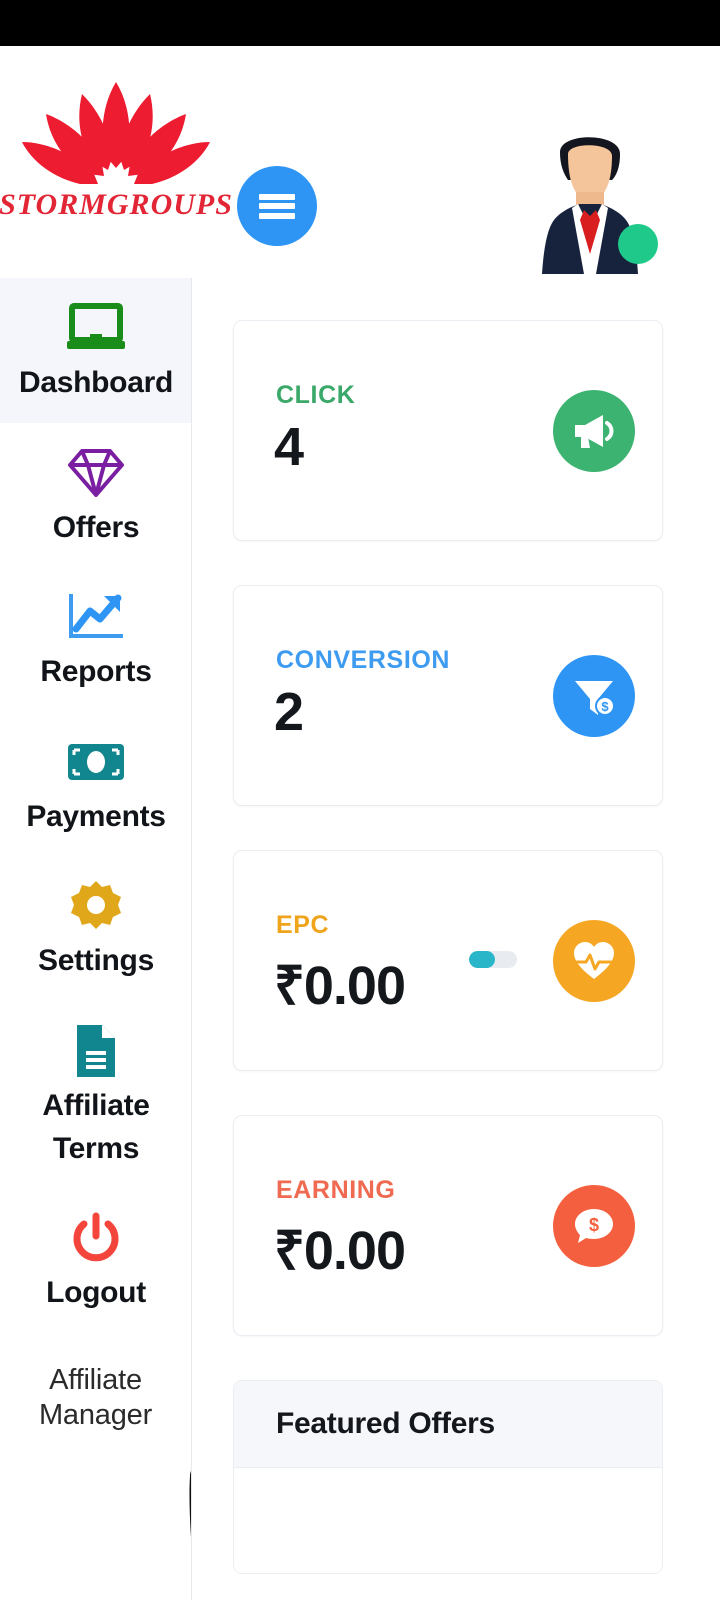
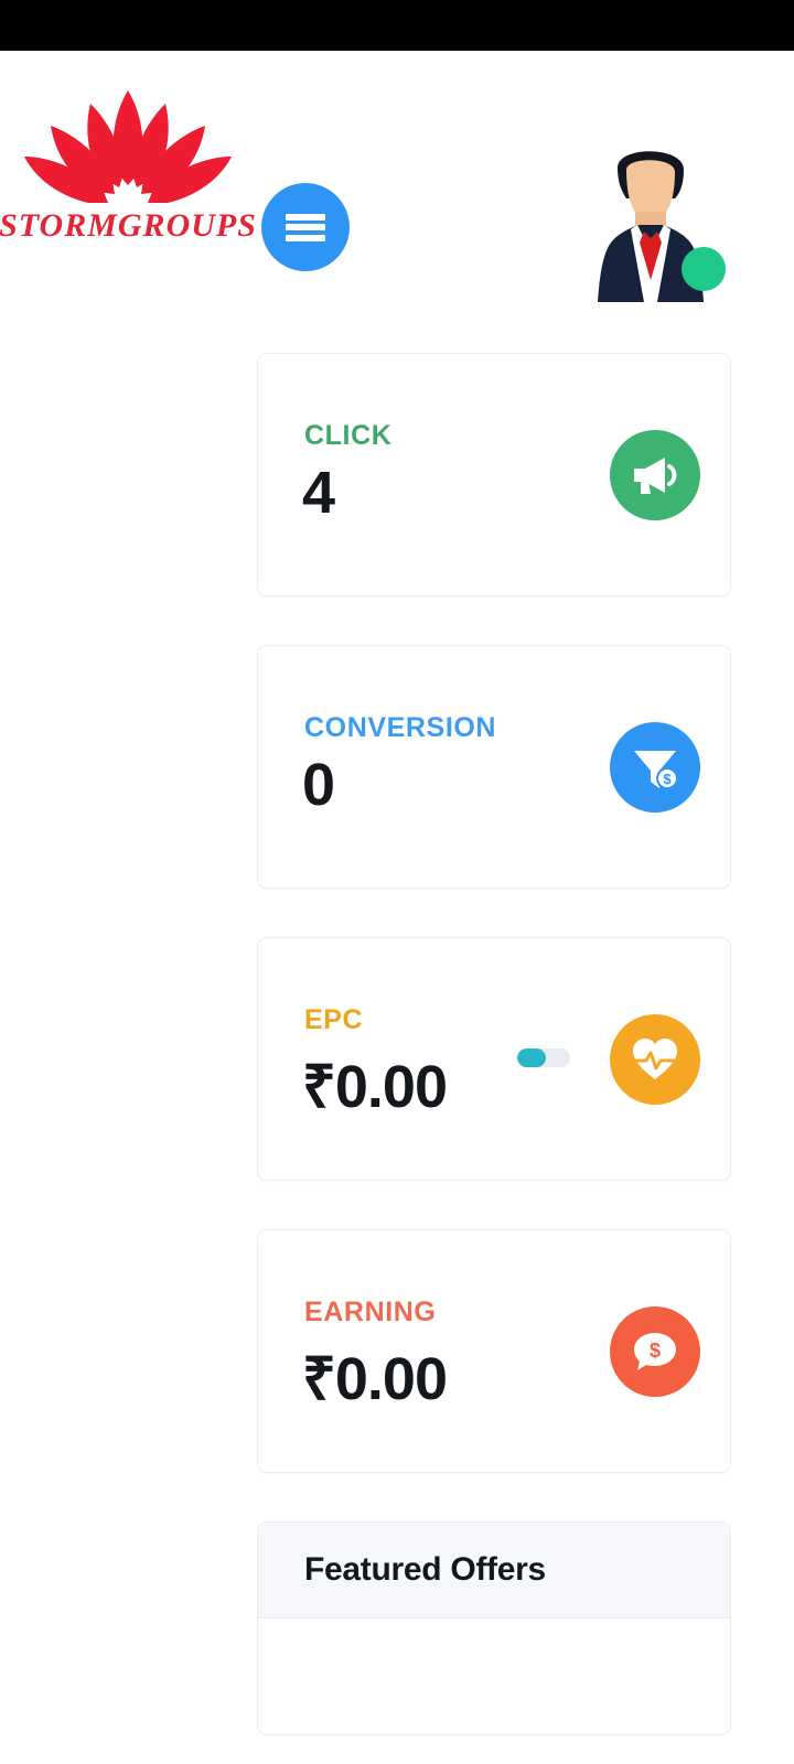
  STORMGROUPS
- Dashboard
- Offers
- Reports
- Payments
- Settings
- Affiliate Terms
- Logout
- Affiliate Manager
  CLICK
  4
  CONVERSION
- 2
+ 0
  $
  EPC
  ₹0.00
  EARNING
  ₹0.00
  $
  Featured Offers
